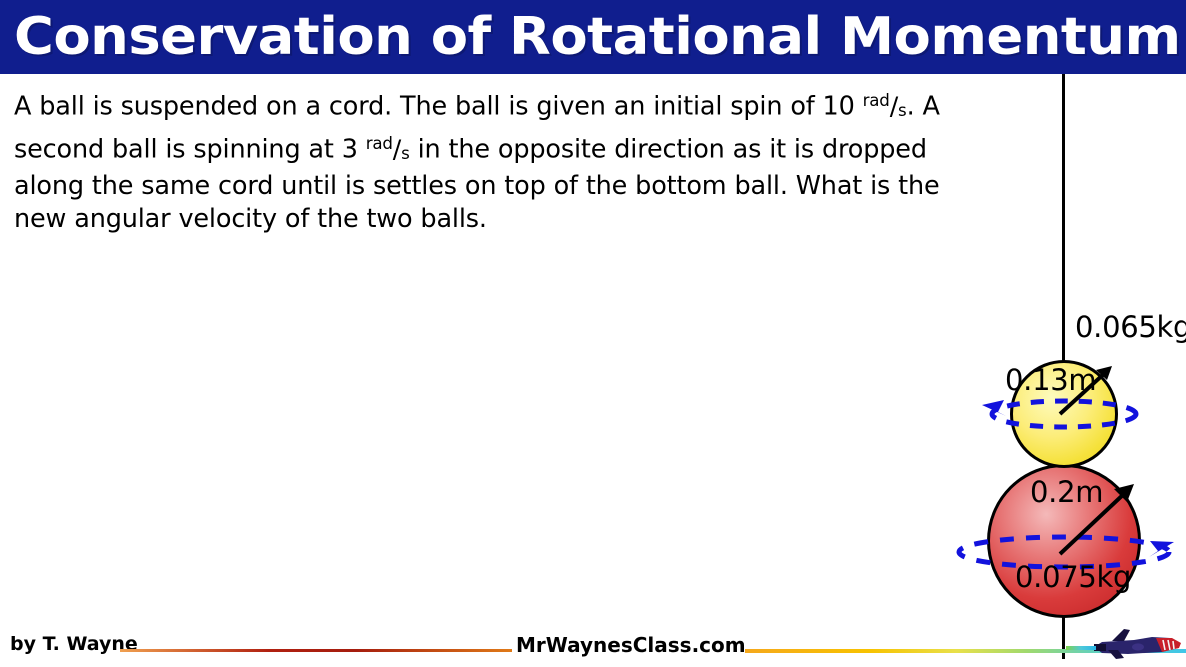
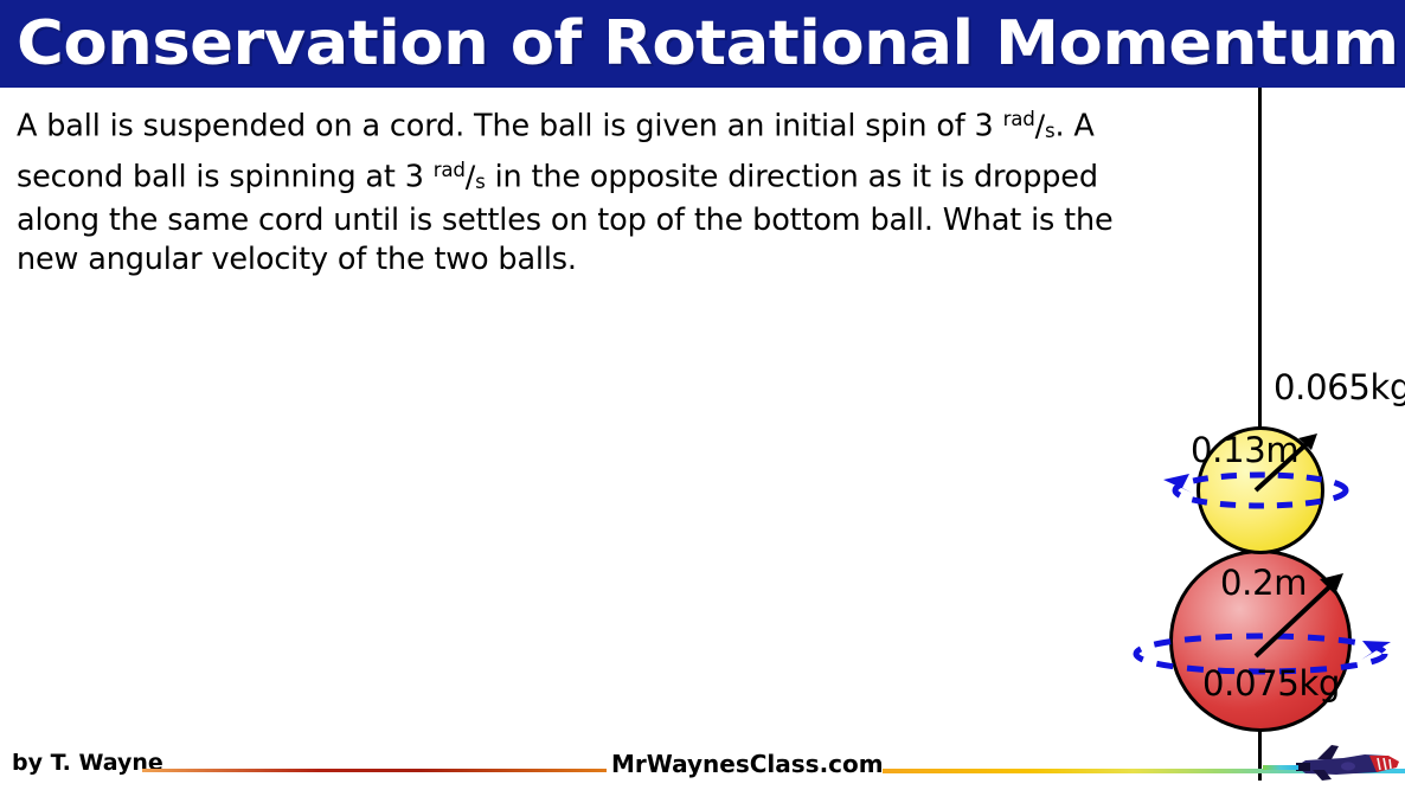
  Conservation of Rotational Momentum
- A ball is suspended on a cord. The ball is given an initial spin of 10 rad/s. A second ball is spinning at 3 rad/s in the opposite direction as it is dropped along the same cord until is settles on top of the bottom ball. What is the new angular velocity of the two balls.
+ A ball is suspended on a cord. The ball is given an initial spin of 3 rad/s. A second ball is spinning at 3 rad/s in the opposite direction as it is dropped along the same cord until is settles on top of the bottom ball. What is the new angular velocity of the two balls.
  0.065kg
  0.13m
  0.2m
  0.075kg
  by T. Wayne
  MrWaynesClass.com
